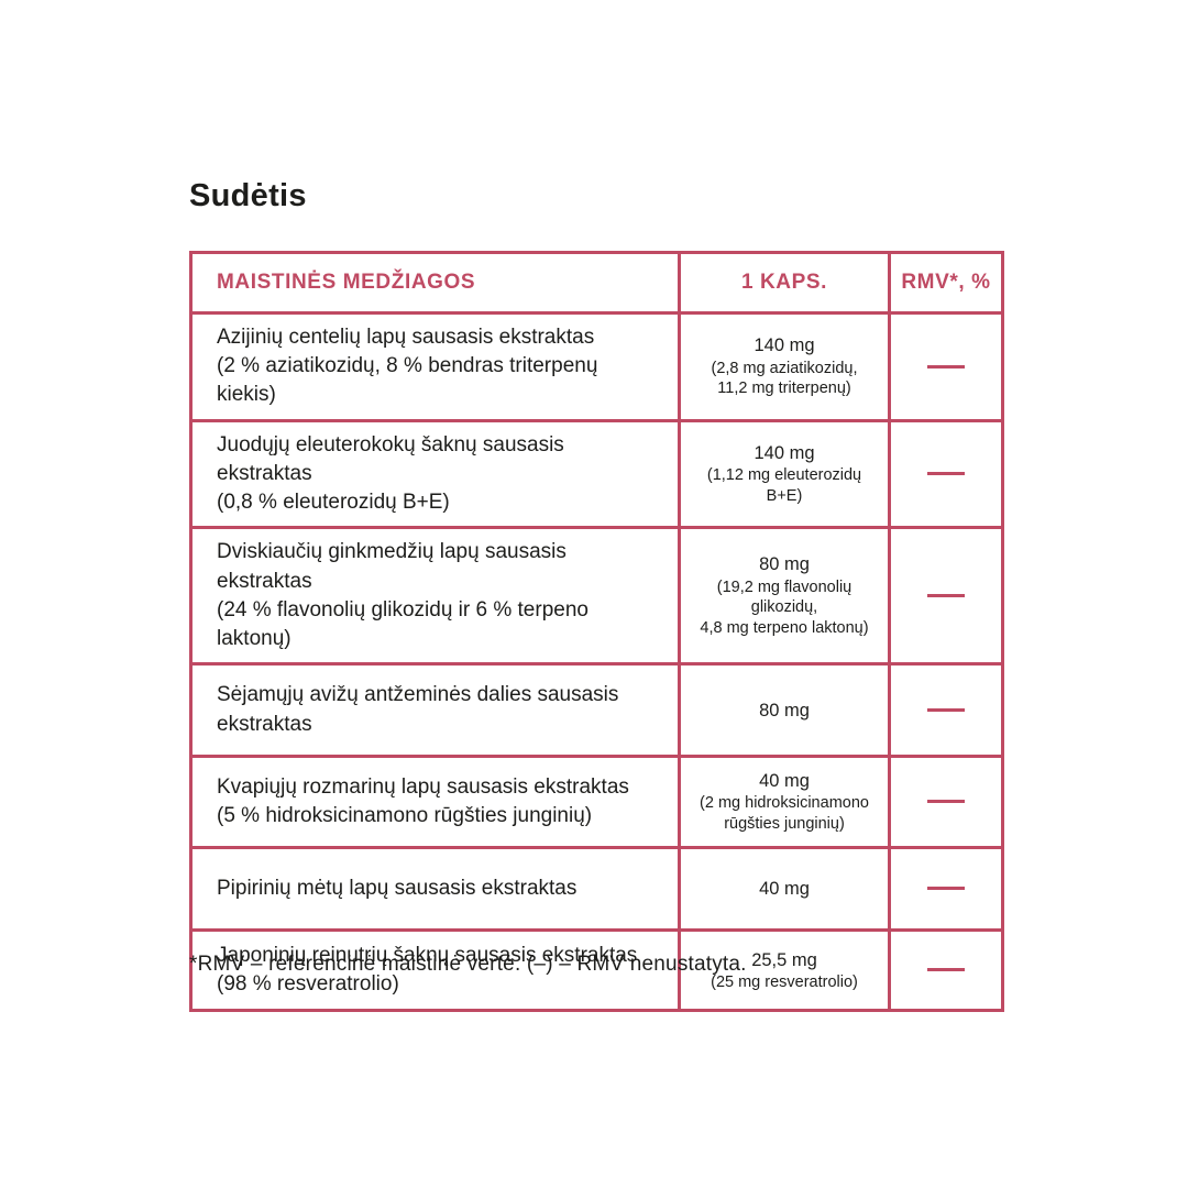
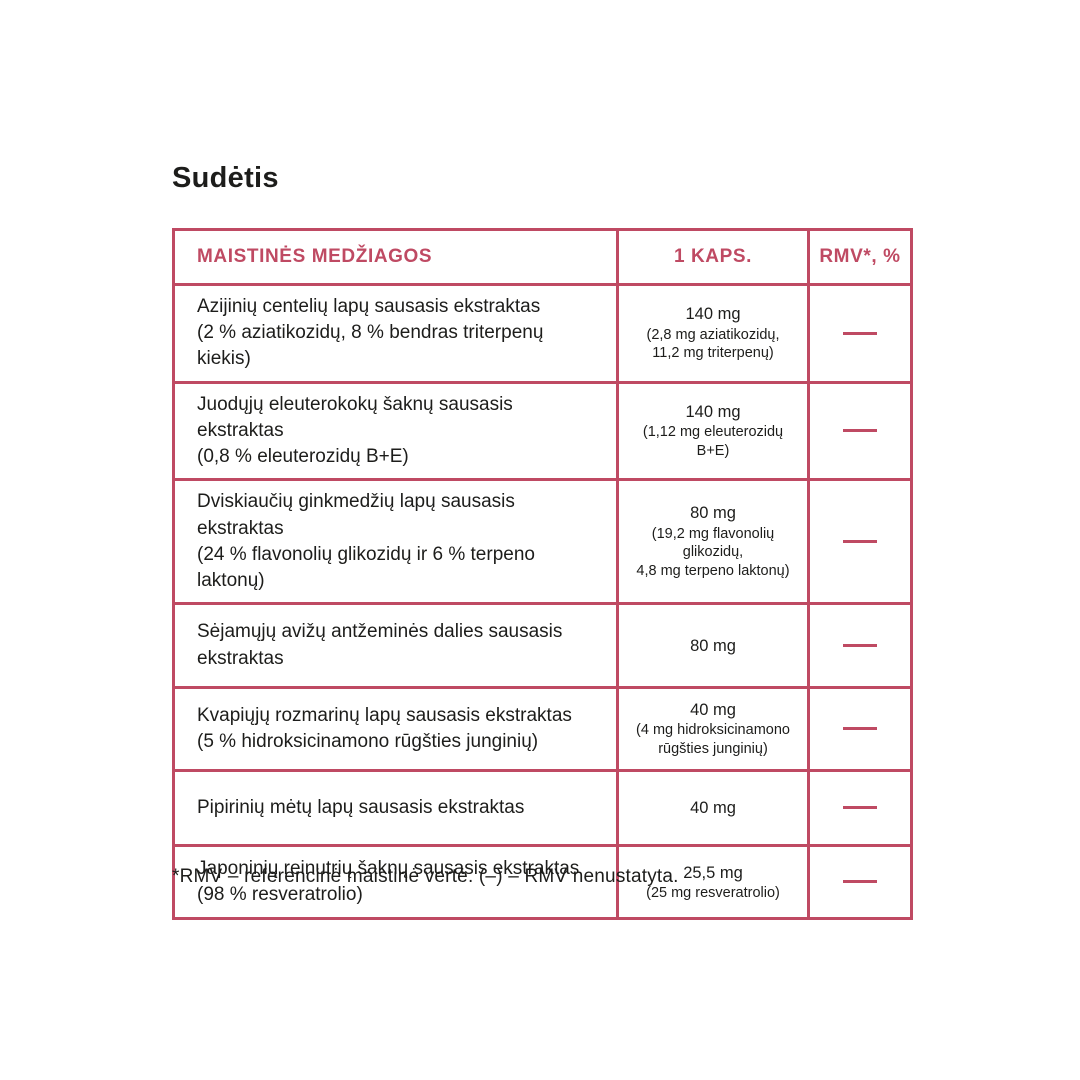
  Sudėtis
  MAISTINĖS MEDŽIAGOS	1 KAPS.	RMV*, %
  Azijinių centelių lapų sausasis ekstraktas (2 % aziatikozidų, 8 % bendras triterpenų kiekis)	140 mg (2,8 mg aziatikozidų, 11,2 mg triterpenų)
  Juodųjų eleuterokokų šaknų sausasis ekstraktas (0,8 % eleuterozidų B+E)	140 mg (1,12 mg eleuterozidų B+E)
  Dviskiaučių ginkmedžių lapų sausasis ekstraktas (24 % flavonolių glikozidų ir 6 % terpeno laktonų)	80 mg (19,2 mg flavonolių glikozidų, 4,8 mg terpeno laktonų)
  Sėjamųjų avižų antžeminės dalies sausasis ekstraktas	80 mg
- Kvapiųjų rozmarinų lapų sausasis ekstraktas (5 % hidroksicinamono rūgšties junginių)	40 mg (2 mg hidroksicinamono rūgšties junginių)
+ Kvapiųjų rozmarinų lapų sausasis ekstraktas (5 % hidroksicinamono rūgšties junginių)	40 mg (4 mg hidroksicinamono rūgšties junginių)
  Pipirinių mėtų lapų sausasis ekstraktas	40 mg
  Japoninių reinutrių šaknų sausasis ekstraktas (98 % resveratrolio)	25,5 mg (25 mg resveratrolio)
  *RMV – referencinė maistinė vertė. (–) – RMV nenustatyta.
